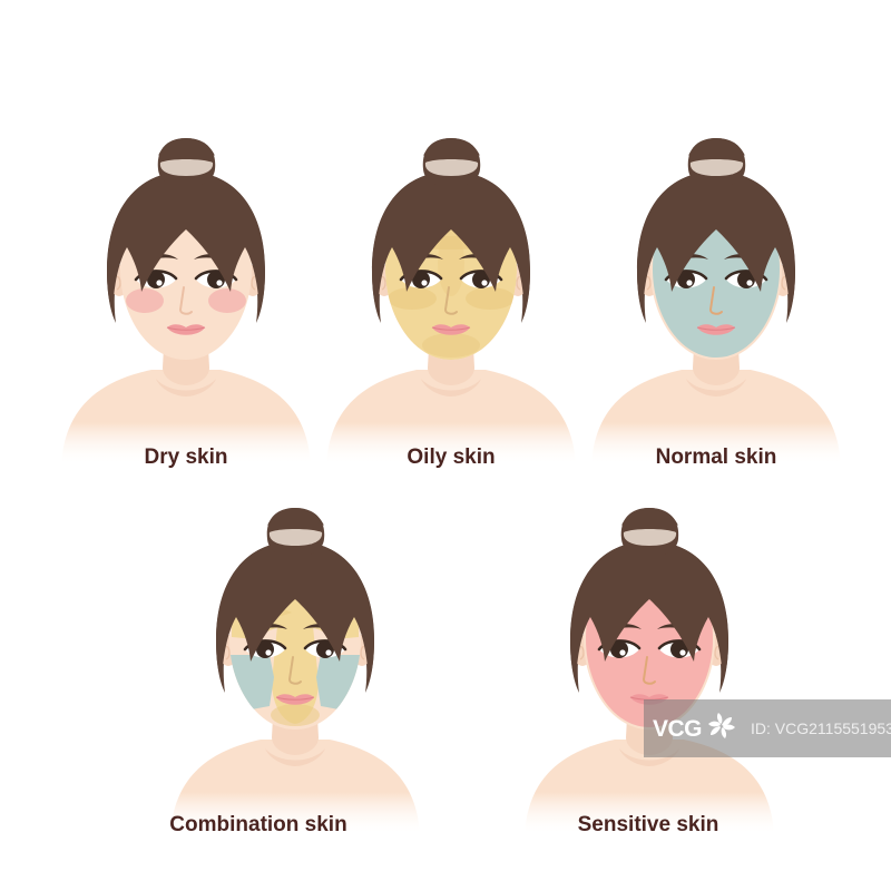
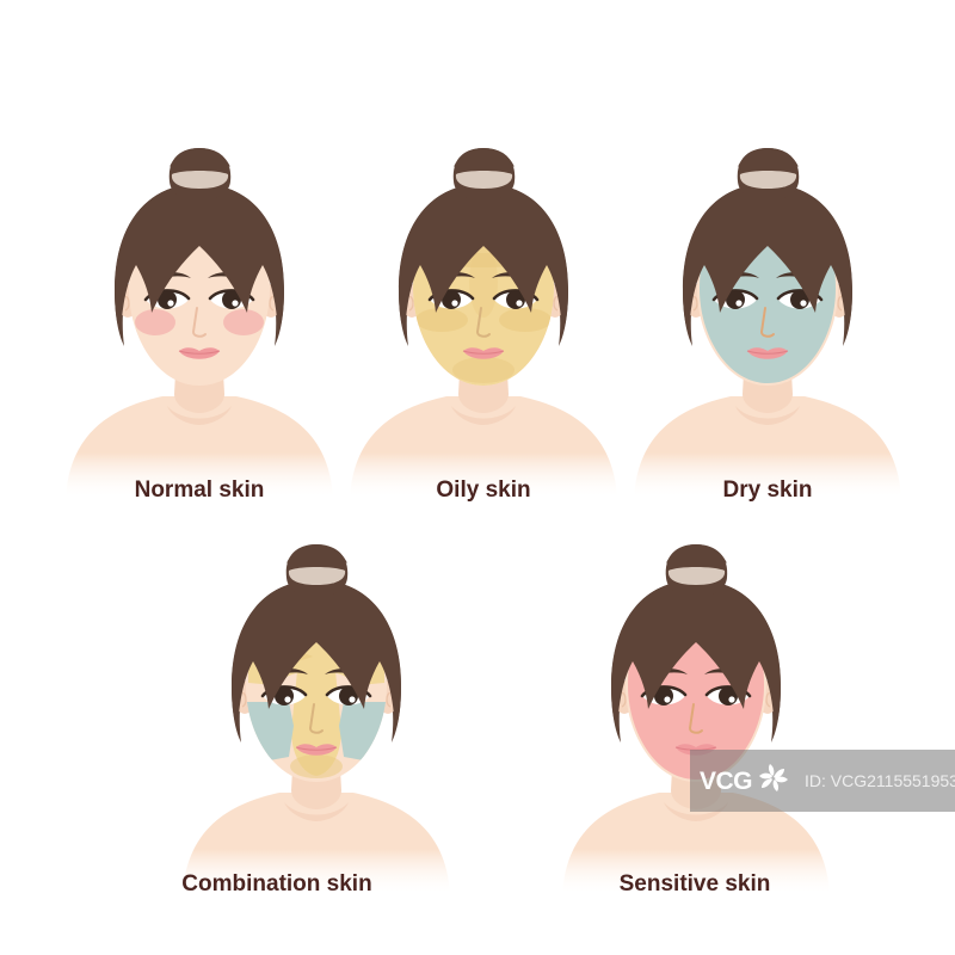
- Dry skin
+ Normal skin
  Oily skin
- Normal skin
+ Dry skin
  Combination skin
  Sensitive skin
  VCG
  ID: VCG2115551953
